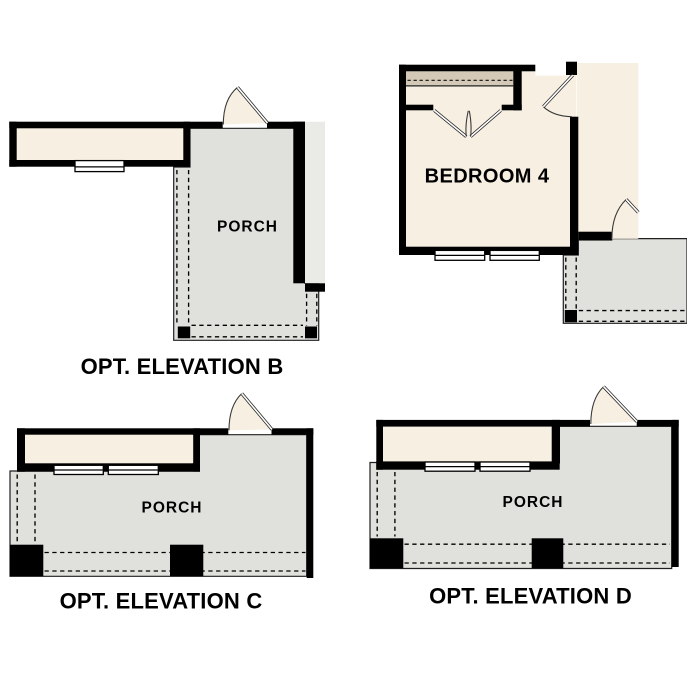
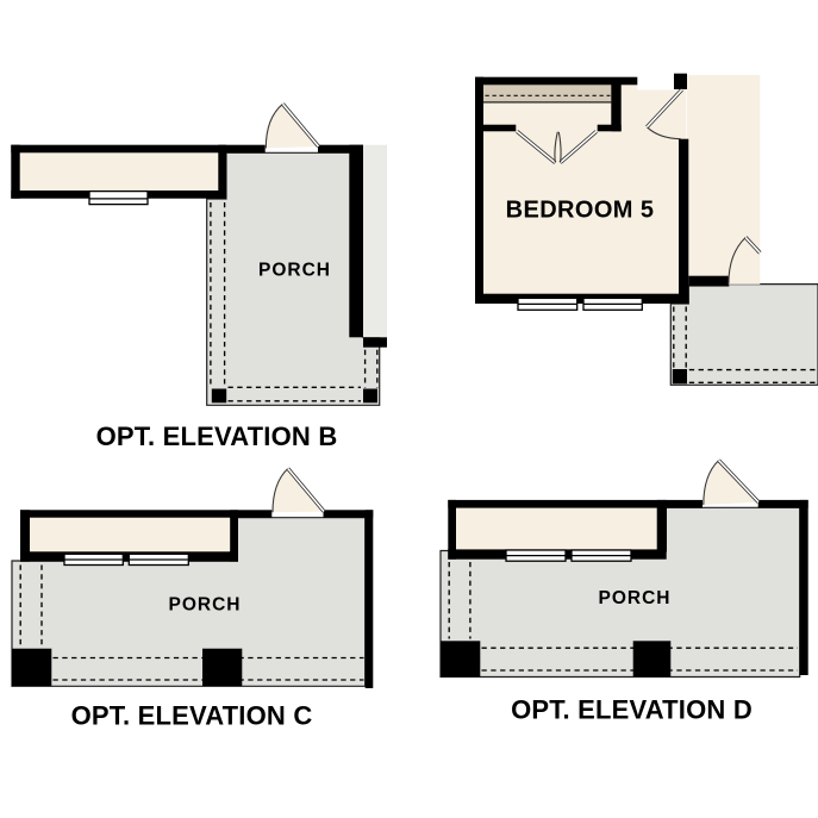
  PORCH
  OPT. ELEVATION B
- BEDROOM 4
+ BEDROOM 5
  PORCH
  OPT. ELEVATION C
  PORCH
  OPT. ELEVATION D
